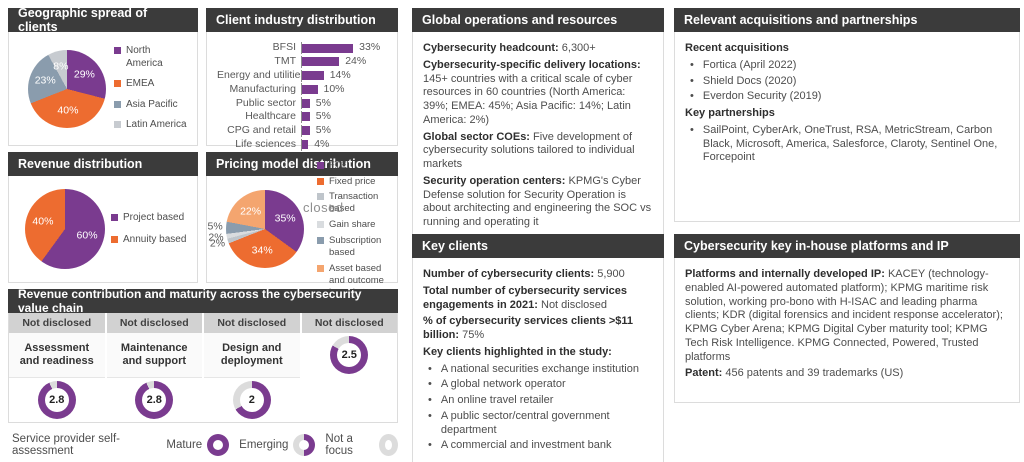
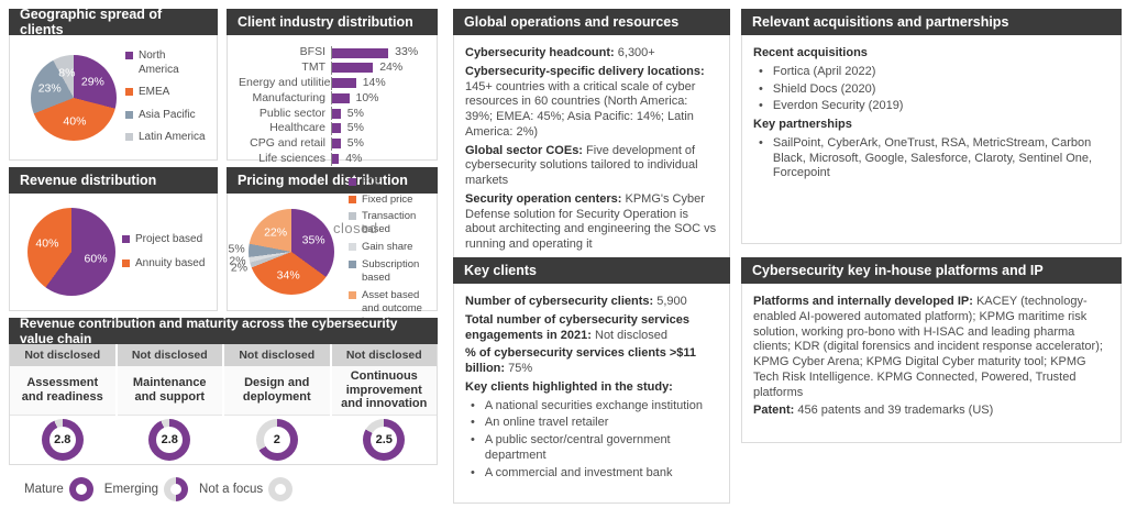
  Geographic spread of clients
  29%
  40%
  23%
  8%
  North America
  EMEA
  Asia Pacific
  Latin America
  Client industry distribution
  BFSI
  33%
  TMT
  24%
  Energy and utilitie
  14%
  Manufacturing
  10%
  Public sector
  5%
  Healthcare
  5%
  CPG and retail
  5%
  Life sciences
  4%
  Revenue distribution
  60%
  40%
  Project based
  Annuity based
  Pricing model diribution
  35%
  34%
  2%
  2%
  5%
  22%
  closed
  FTE
  Fixed price
  Transaction based
  Gain share
  Subscription based
  Asset based and outcome
  Revenue contribution and maturity across the cybersecurity value chain
  Not disclosed
  Assessment and readiness
  2.8
  Not disclosed
  Maintenance and support
  2.8
  Not disclosed
  Design and deployment
  2
  Not disclosed
+ Continuous improvement and innovation
  2.5
- Service provider self-assessment
  Mature
  Emerging
  Not a focus
  Global operations and resources
  Cybersecurity headcount: 6,300+
  Cybersecurity-specific delivery locations: 145+ countries with a critical scale of cyber resources in 60 countries (North America: 39%; EMEA: 45%; Asia Pacific: 14%; Latin America: 2%)
  Global sector COEs: Five development of cybersecurity solutions tailored to individual markets
  Security operation centers: KPMG's Cyber Defense solution for Security Operation is about architecting and engineering the SOC vs running and operating it
  Key clients
  Number of cybersecurity clients: 5,900
  Total number of cybersecurity services engagements in 2021: Not disclosed
  % of cybersecurity services clients >$11 billion: 75%
  Key clients highlighted in the study:
  A national securities exchange institution
- A global network operator
  An online travel retailer
  A public sector/central government department
  A commercial and investment bank
  Relevant acquisitions and partnerships
  Recent acquisitions
  Fortica (April 2022)
  Shield Docs (2020)
  Everdon Security (2019)
  Key partnerships
- SailPoint, CyberArk, OneTrust, RSA, MetricStream, Carbon Black, Microsoft, America, Salesforce, Claroty, Sentinel One, Forcepoint
+ SailPoint, CyberArk, OneTrust, RSA, MetricStream, Carbon Black, Microsoft, Google, Salesforce, Claroty, Sentinel One, Forcepoint
  Cybersecurity key in-house platforms and IP
  Platforms and internally developed IP: KACEY (technology-enabled AI-powered automated platform); KPMG maritime risk solution, working pro-bono with H-ISAC and leading pharma clients; KDR (digital forensics and incident response accelerator); KPMG Cyber Arena; KPMG Digital Cyber maturity tool; KPMG Tech Risk Intelligence. KPMG Connected, Powered, Trusted platforms
  Patent: 456 patents and 39 trademarks (US)
